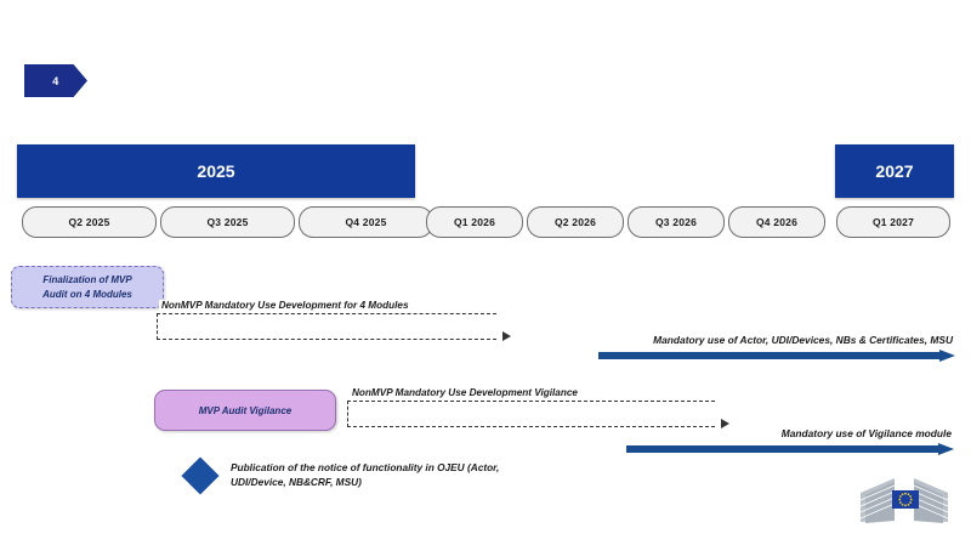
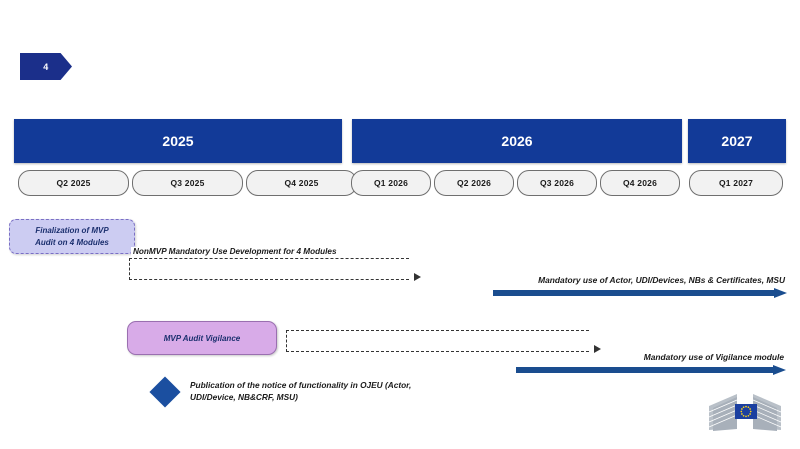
  4
  2025
+ 2026
  2027
  Q2 2025
  Q3 2025
  Q4 2025
  Q1 2026
  Q2 2026
  Q3 2026
  Q4 2026
  Q1 2027
  Finalization of MVP
  Audit on 4 Modules
  NonMVP Mandatory Use Development for 4 Modules
  Mandatory use of Actor, UDI/Devices, NBs & Certificates, MSU
  MVP Audit Vigilance
- NonMVP Mandatory Use Development Vigilance
  Mandatory use of Vigilance module
  Publication of the notice of functionality in OJEU (Actor,
  UDI/Device, NB&CRF, MSU)
